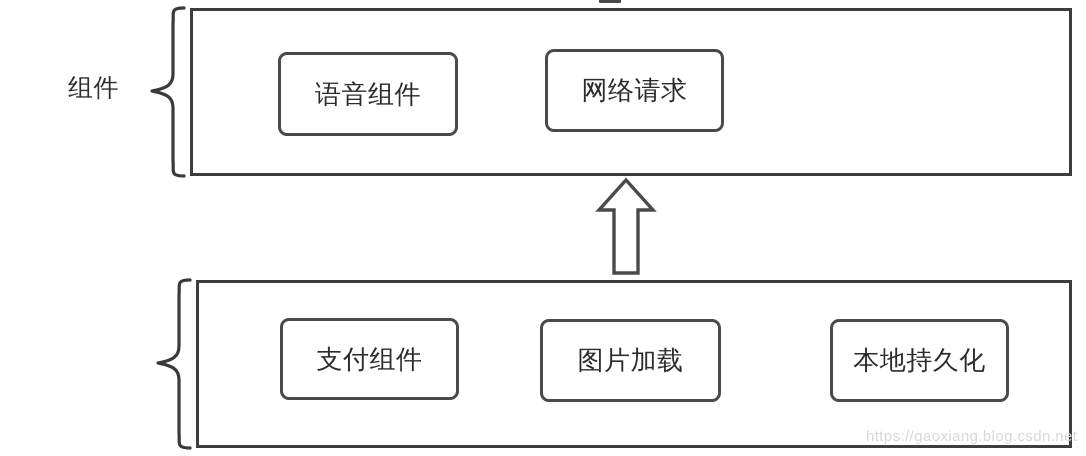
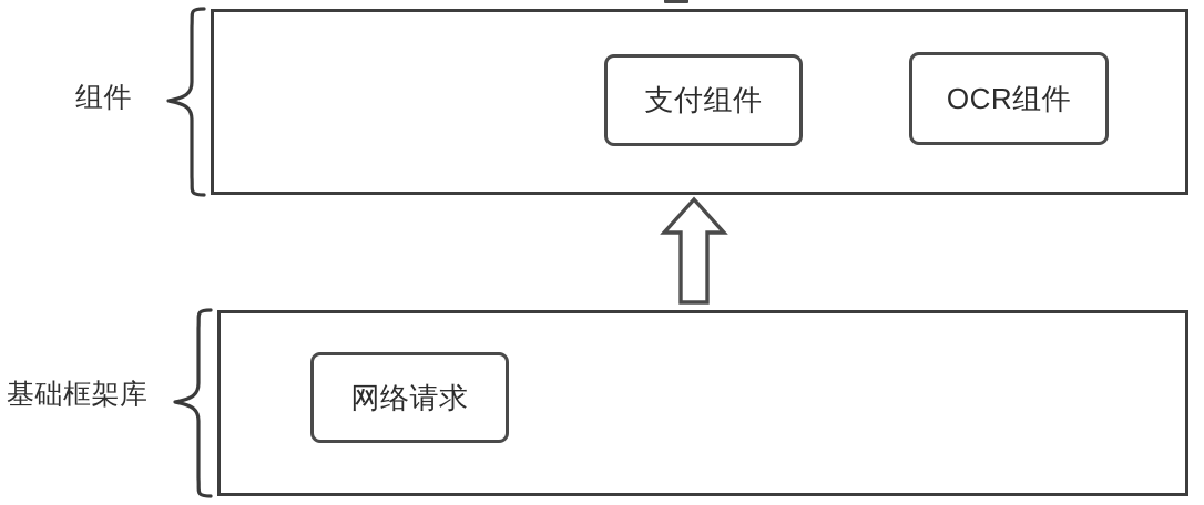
  组件
- 语音组件
- 网络请求
+ 支付组件
+ OCR组件
+ 基础框架库
- 支付组件
+ 网络请求
- 图片加载
- 本地持久化
- https://gaoxiang.blog.csdn.net
